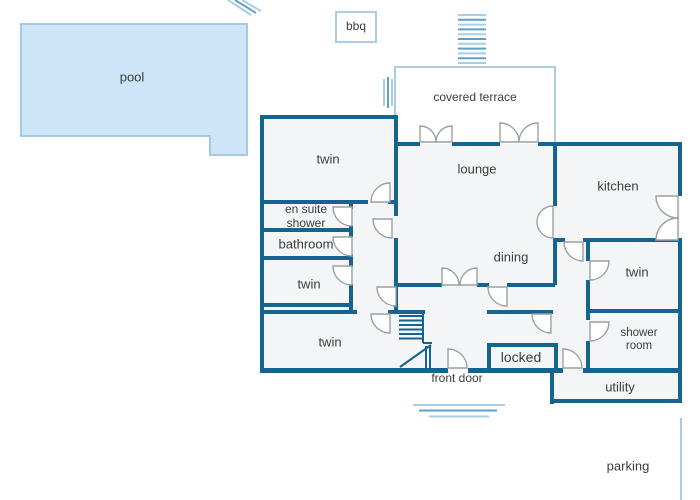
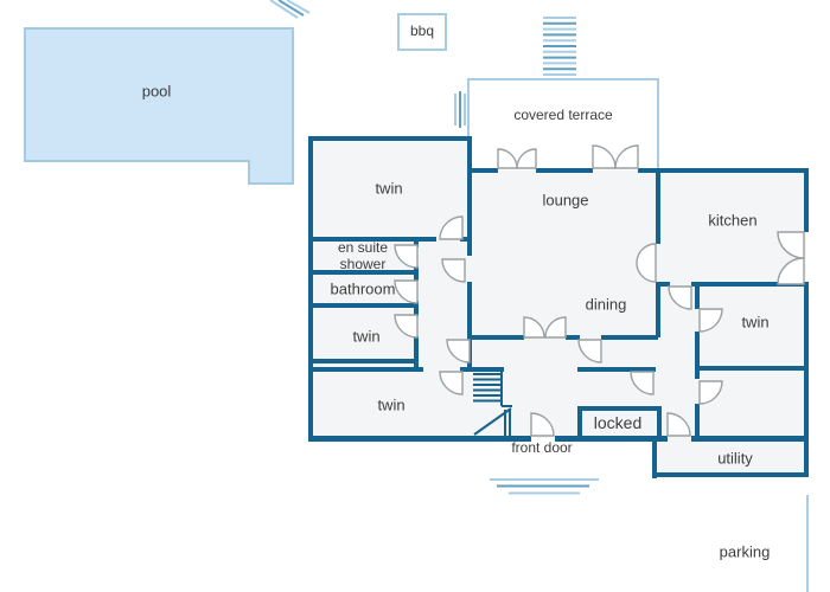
  pool
  bbq
  covered terrace
  twin
  lounge
  kitchen
  en suite
  shower
  bathroom
  dining
  twin
  twin
  twin
- shower room
  locked
  front door
  utility
  parking
